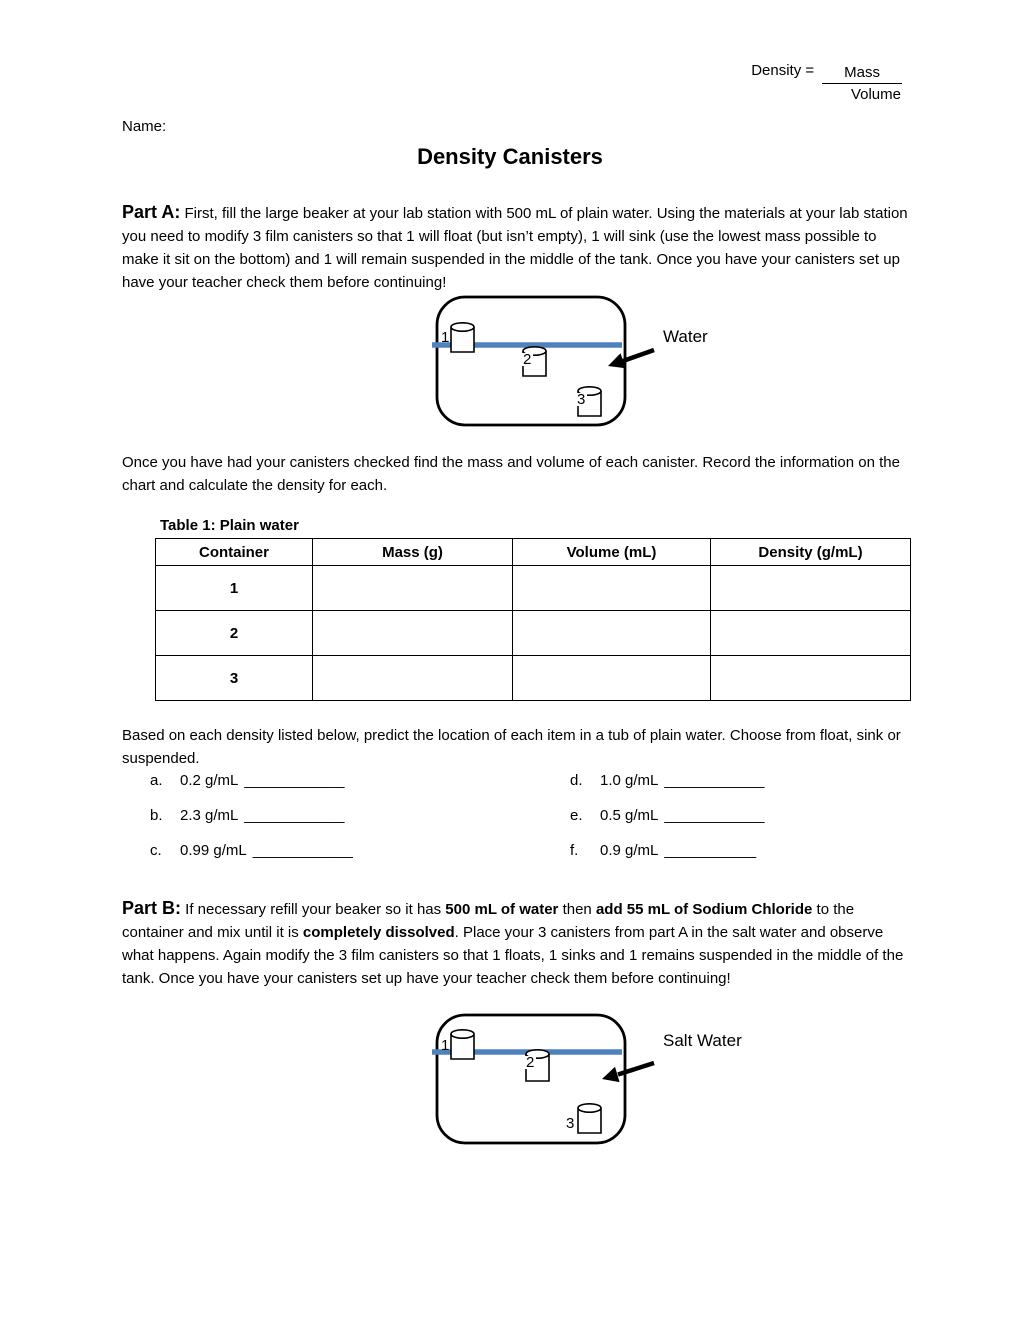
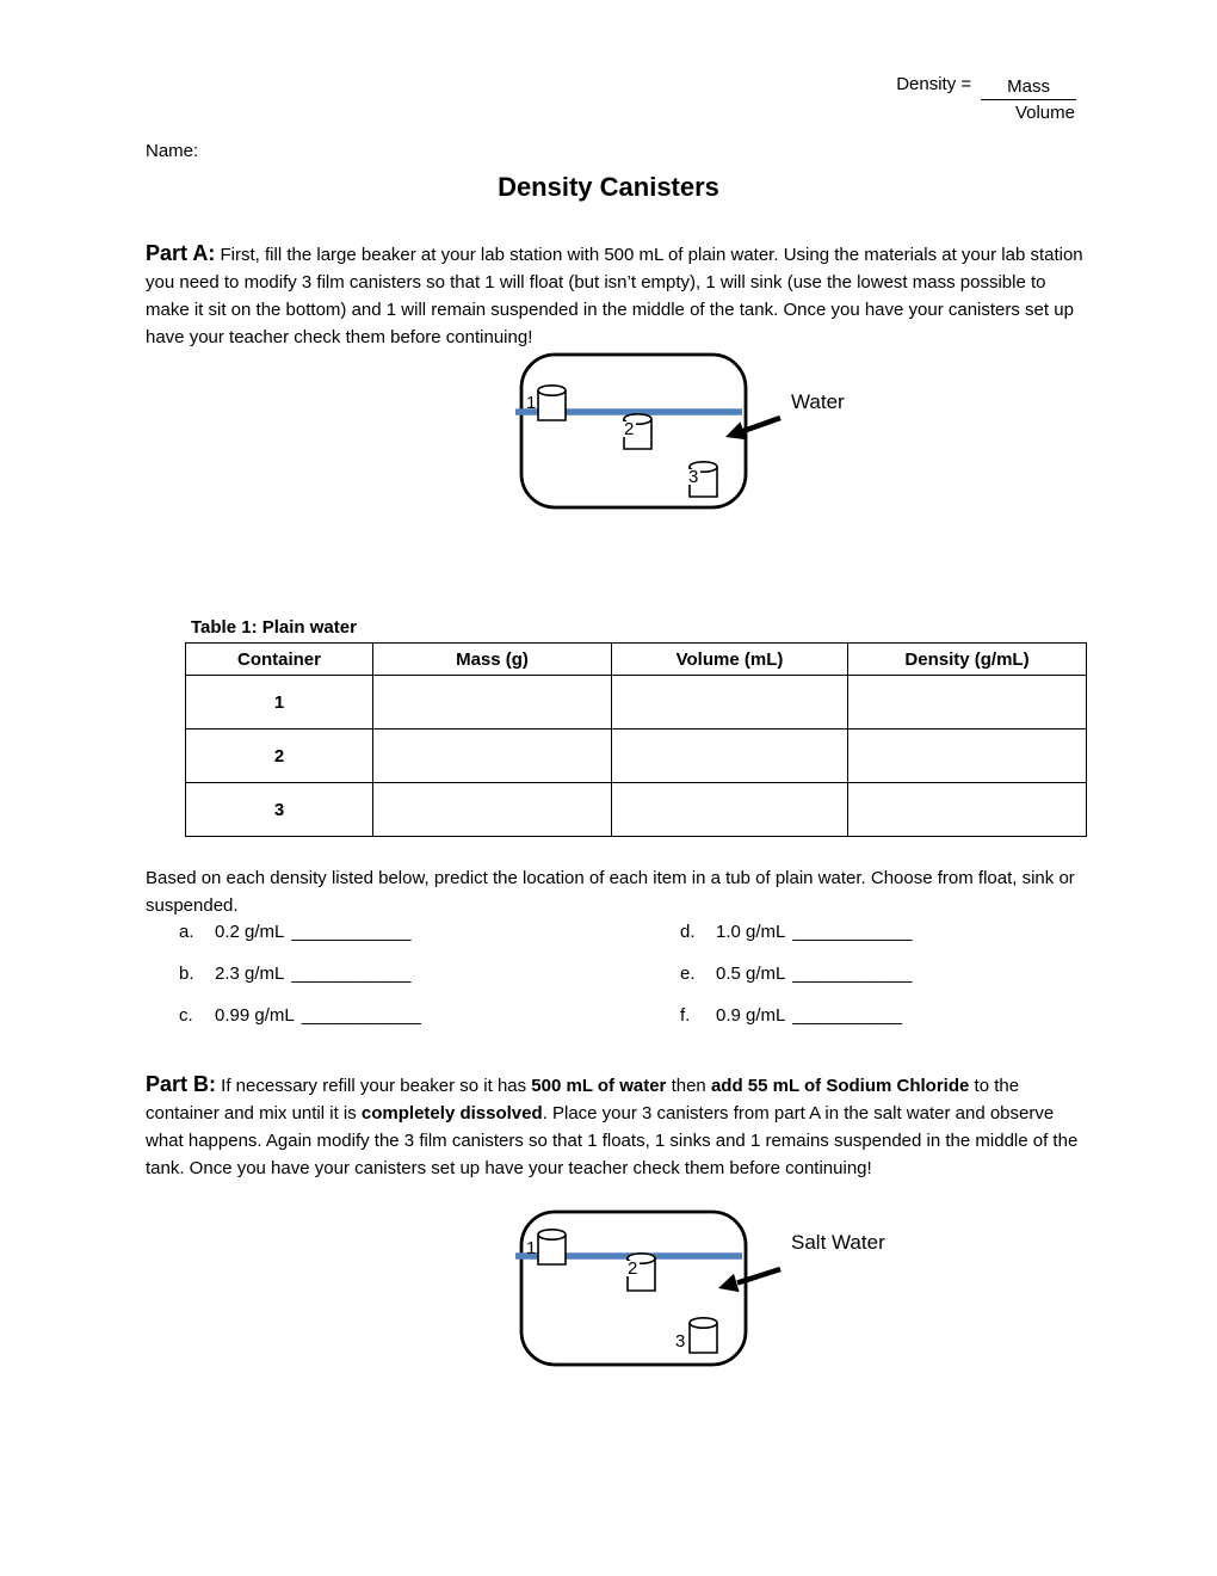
  Density =
  Mass
  Volume
  Name:
  Density Canisters
  Part A: First, fill the large beaker at your lab station with 500 mL of plain water. Using the materials at your lab station you need to modify 3 film canisters so that 1 will float (but isn’t empty), 1 will sink (use the lowest mass possible to make it sit on the bottom) and 1 will remain suspended in the middle of the tank. Once you have your canisters set up have your teacher check them before continuing!
  1
  2
  3
  Water
- Once you have had your canisters checked find the mass and volume of each canister. Record the information on the chart and calculate the density for each.
  Table 1: Plain water
  Container	Mass (g)	Volume (mL)	Density (g/mL)
  1
  2
  3
  Based on each density listed below, predict the location of each item in a tub of plain water. Choose from float, sink or suspended.
  a. 0.2 g/mL ____________
  b. 2.3 g/mL ____________
  c. 0.99 g/mL ____________
  d. 1.0 g/mL ____________
  e. 0.5 g/mL ____________
  f. 0.9 g/mL ___________
  Part B: If necessary refill your beaker so it has 500 mL of water then add 55 mL of Sodium Chloride to the container and mix until it is completely dissolved. Place your 3 canisters from part A in the salt water and observe what happens. Again modify the 3 film canisters so that 1 floats, 1 sinks and 1 remains suspended in the middle of the tank. Once you have your canisters set up have your teacher check them before continuing!
  1
  2
  3
  Salt Water
